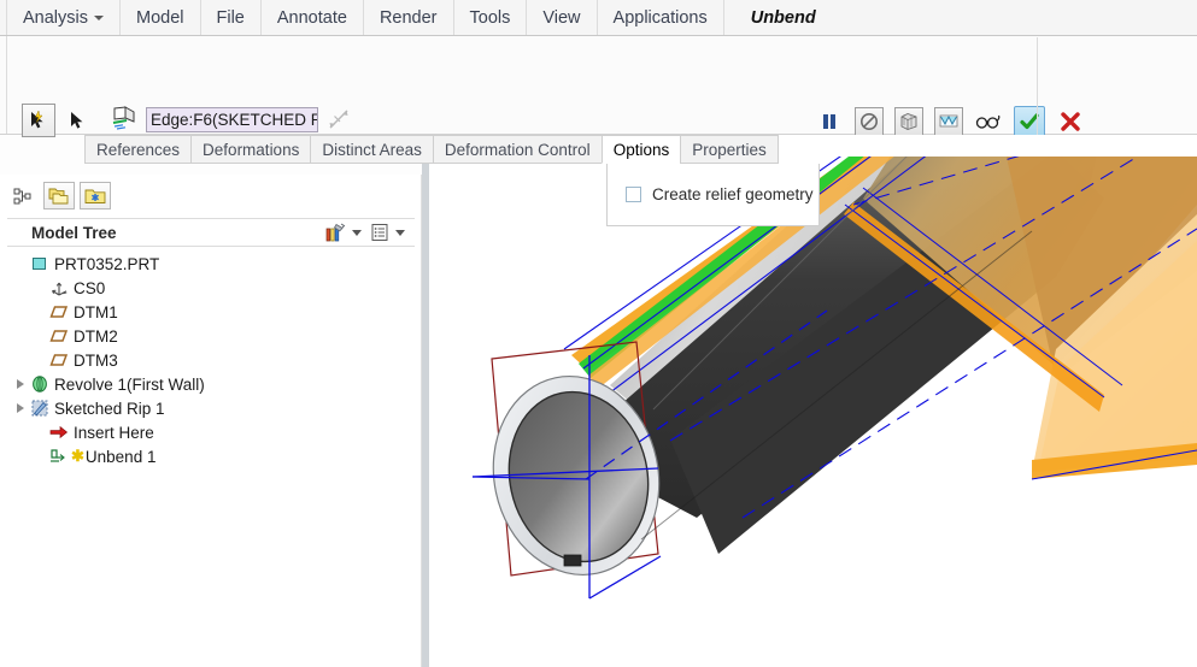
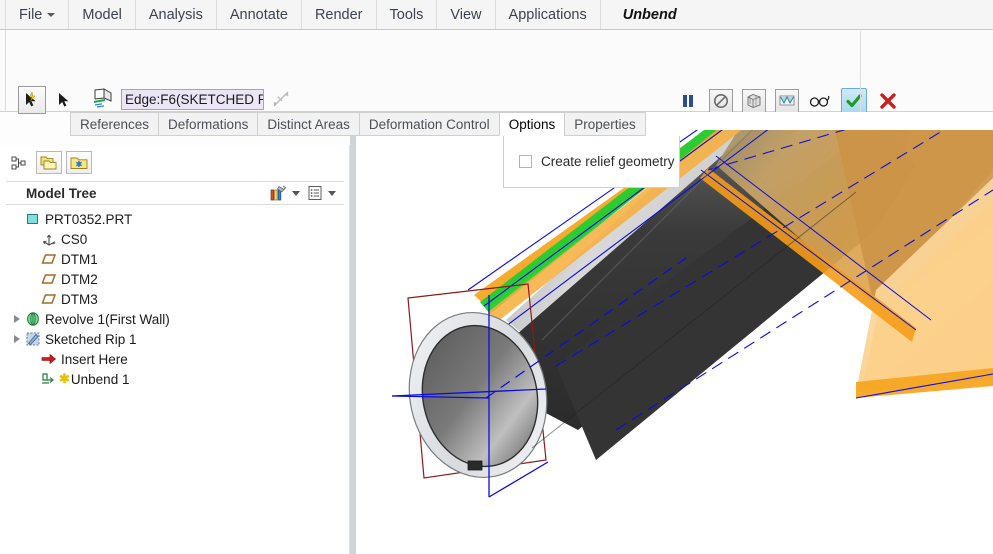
- Analysis
+ File
  Model
- File
+ Analysis
  Annotate
  Render
  Tools
  View
  Applications
  Unbend
  Edge:F6(SKETCHED R
  References
  Deformations
  Distinct Areas
  Deformation Control
  Options
  Properties
  Create relief geometry
  Model Tree
  PRT0352.PRT
  CS0
  DTM1
  DTM2
  DTM3
  Revolve 1(First Wall)
  Sketched Rip 1
  Insert Here
  ✱
  Unbend 1
